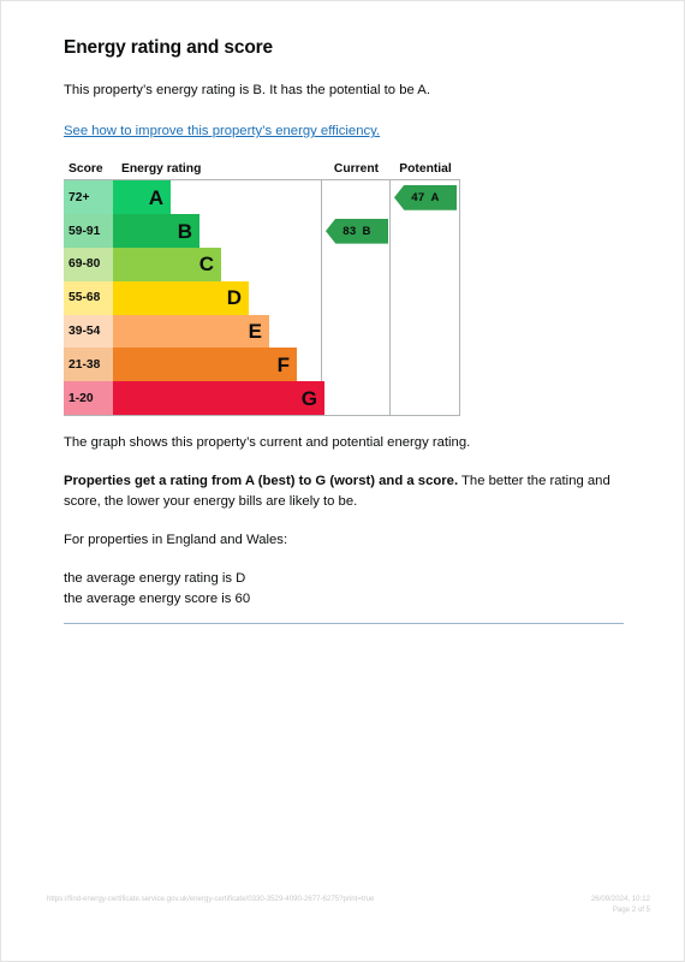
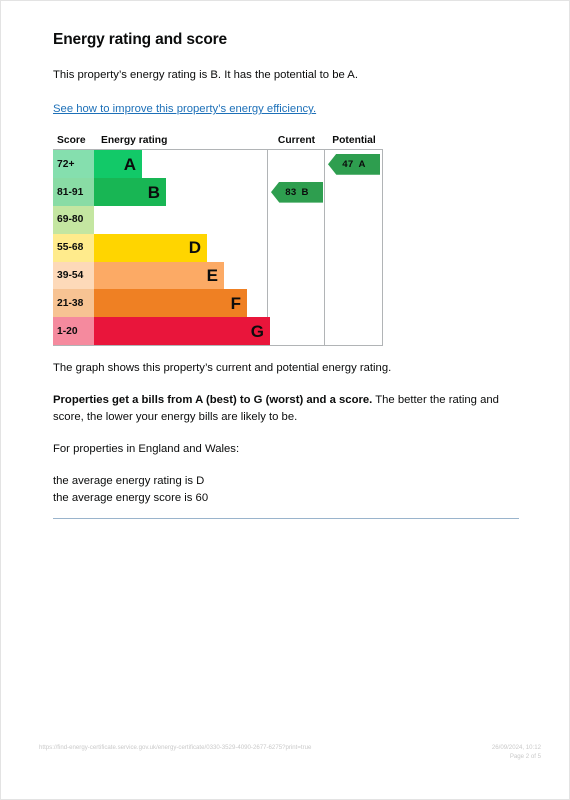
  Energy rating and score
  This property’s energy rating is B. It has the potential to be A.
  See how to improve this property’s energy efficiency.
  Score
  Energy rating
  Current
  Potential
  72+
  A
- 59-91
+ 81-91
  B
  69-80
- C
  55-68
  D
  39-54
  E
  21-38
  F
  1-20
  G
  83
  B
  47
  A
  The graph shows this property’s current and potential energy rating.
- Properties get a rating from A (best) to G (worst) and a score. The better the rating and score, the lower your energy bills are likely to be.
+ Properties get a bills from A (best) to G (worst) and a score. The better the rating and score, the lower your energy bills are likely to be.
  For properties in England and Wales:
  the average energy rating is D
  the average energy score is 60
